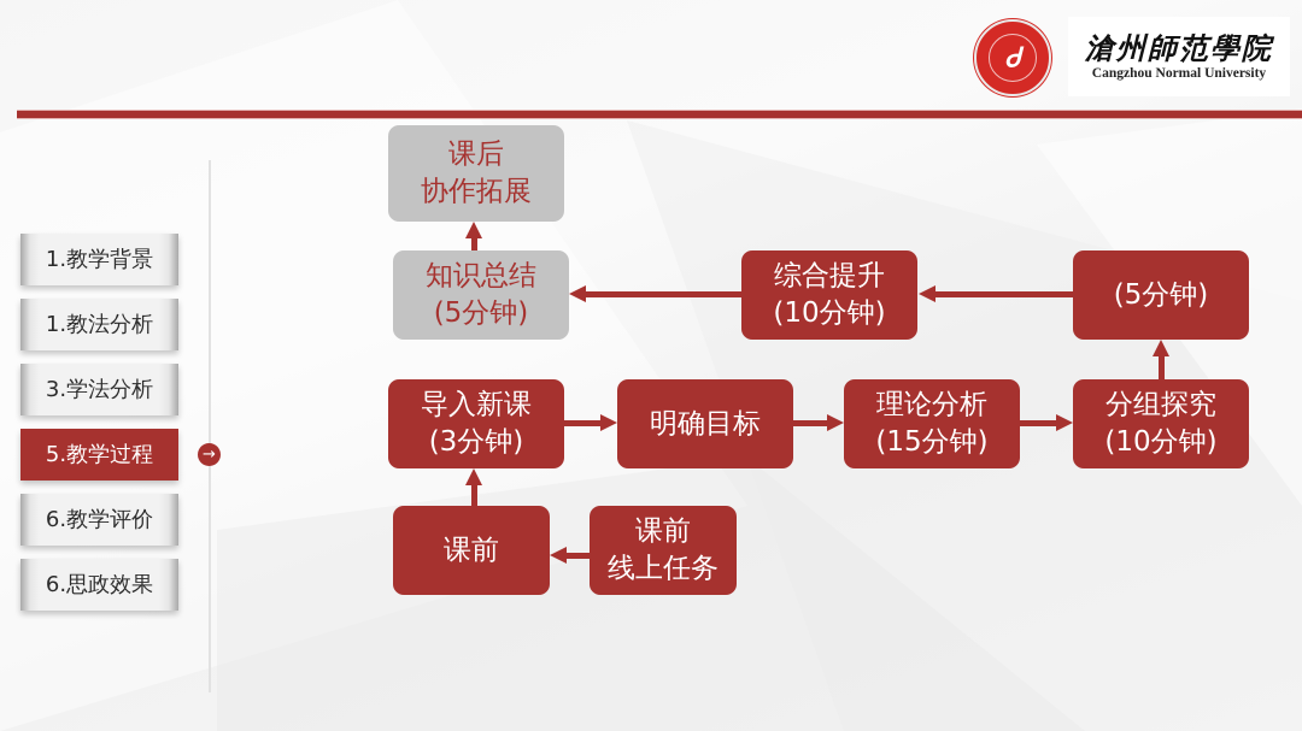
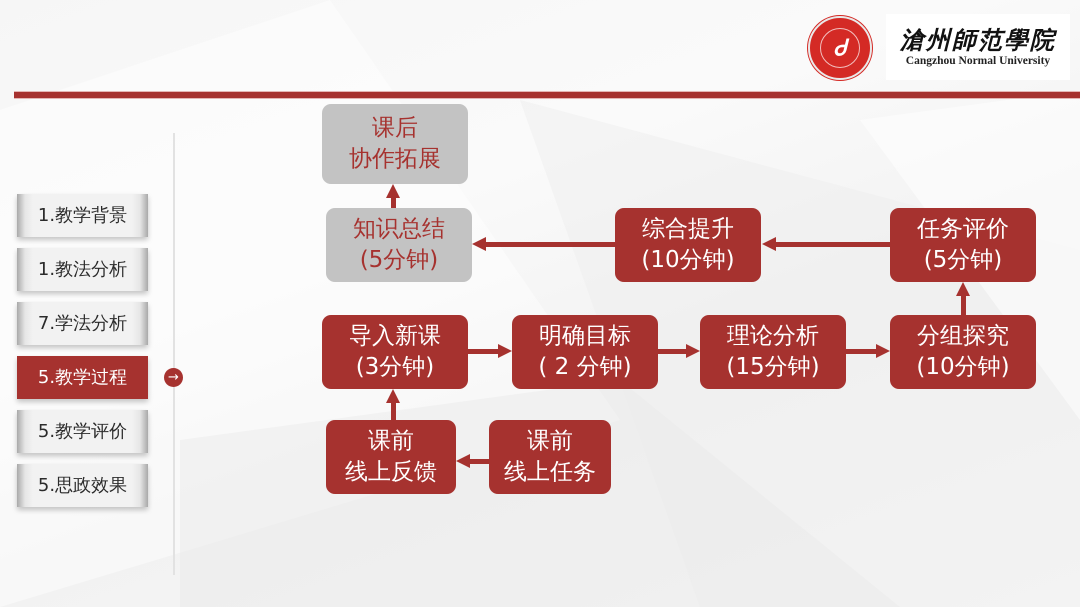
  Ꮷ
  滄州師范學院
  Cangzhou Normal University
  1.教学背景
  1.教法分析
- 3.学法分析
+ 7.学法分析
  5.教学过程
- 6.教学评价
+ 5.教学评价
- 6.思政效果
+ 5.思政效果
  →
  课后
  协作拓展
  知识总结
  (5分钟)
  综合提升
  (10分钟)
+ 任务评价
  (5分钟)
  导入新课
  (3分钟)
  明确目标
+ ( 2 分钟)
  理论分析
  (15分钟)
  分组探究
  (10分钟)
  课前
+ 线上反馈
  课前
  线上任务
